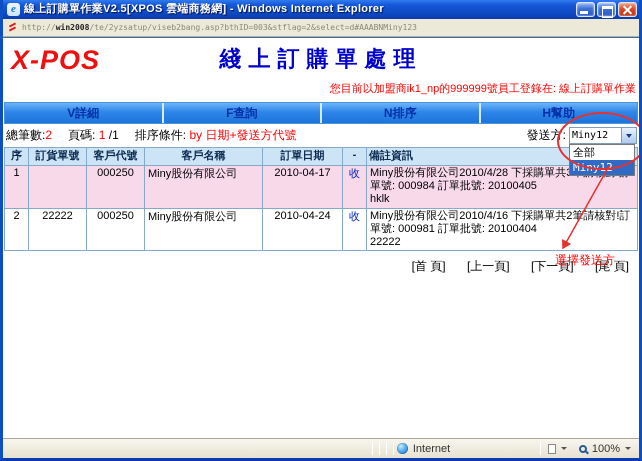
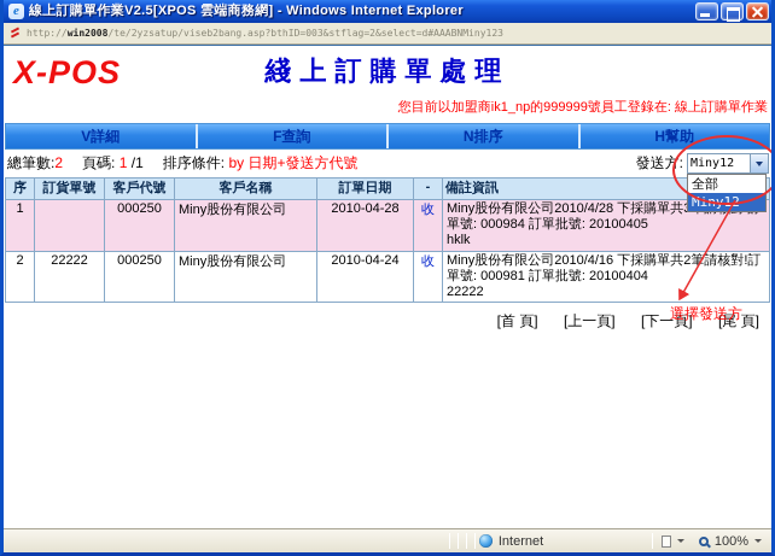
  e
  線上訂購單作業V2.5[XPOS 雲端商務網] - Windows Internet Explorer
  http://
  win2008
  /te/2yzsatup/viseb2bang.asp?bthID=003&stflag=2&select=d#AAABNMiny123
  X-POS
  綫上訂購單處理
  您目前以加盟商ik1_np的999999號員工登錄在: 線上訂購單作業
  V詳細
  F查詢
  N排序
  H幫助
  總筆數:2
  頁碼: 1 /1
  排序條件: by 日期+發送方代號
  發送方:
  Miny12
  全部
  Miny12
  序	訂貨單號	客戶代號	客戶名稱	訂單日期	-	備註資訊
- 1		000250	Miny股份有限公司	2010-04-17	收	Miny股份有限公司2010/4/28 下採購單共單號: 000984 訂單批號: 20100405 hklk
+ 1		000250	Miny股份有限公司	2010-04-28	收	Miny股份有限公司2010/4/28 下採購單共單號: 000984 訂單批號: 20100405 hklk
  2	22222	000250	Miny股份有限公司	2010-04-24	收	Miny股份有限公司2010/4/16 下採購單共2筆請核對!訂單號: 000981 訂單批號: 20100404 22222
  [首 頁] [上一頁] [下一頁] [尾 頁]
  選擇發送方
  Internet
  100%
